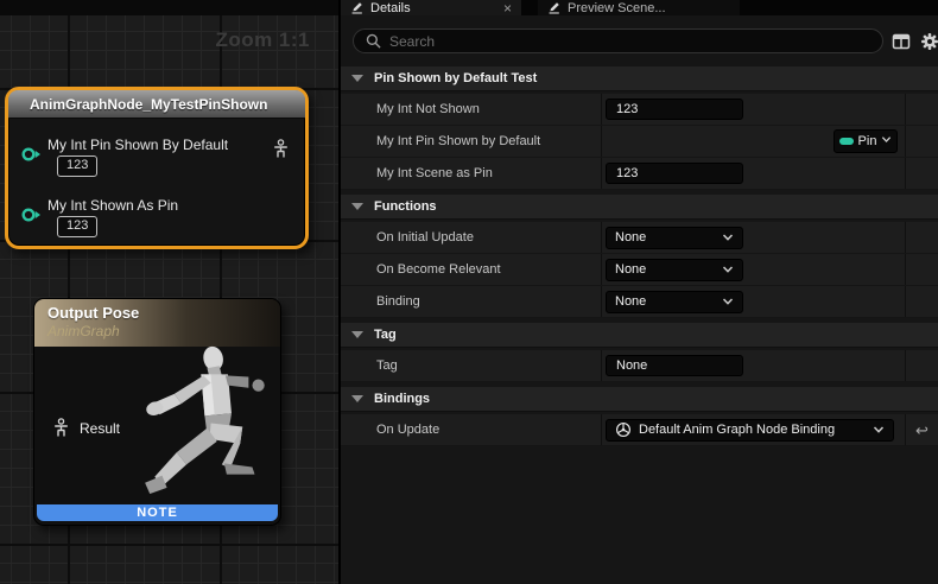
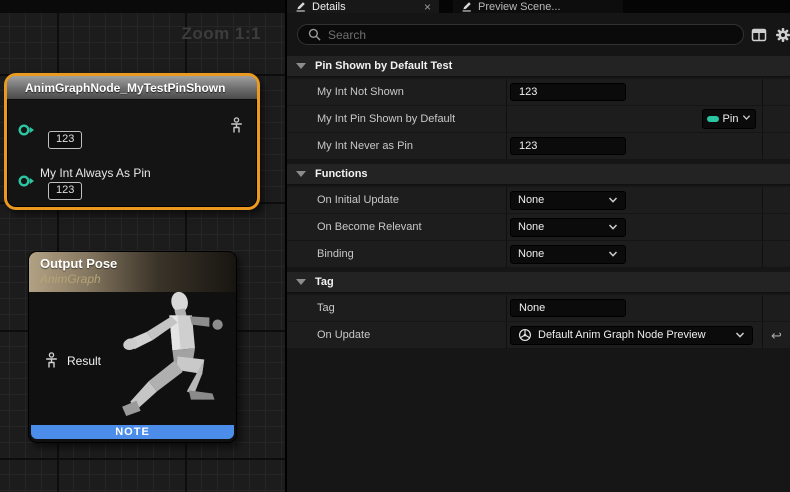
  Zoom 1:1
  AnimGraphNode_MyTestPinShown
- My Int Pin Shown By Default
  123
- My Int Shown As Pin
+ My Int Always As Pin
  123
  Output Pose
  AnimGraph
  Result
  NOTE
  Details
  ×
  Preview Scene...
  Search
  Pin Shown by Default Test
  My Int Not Shown
  123
  My Int Pin Shown by Default
  Pin
- My Int Scene as Pin
+ My Int Never as Pin
  123
  Functions
  On Initial Update
  None
  On Become Relevant
  None
  Binding
  None
  Tag
  Tag
  None
- Bindings
  On Update
- Default Anim Graph Node Binding
+ Default Anim Graph Node Preview
  ↩
